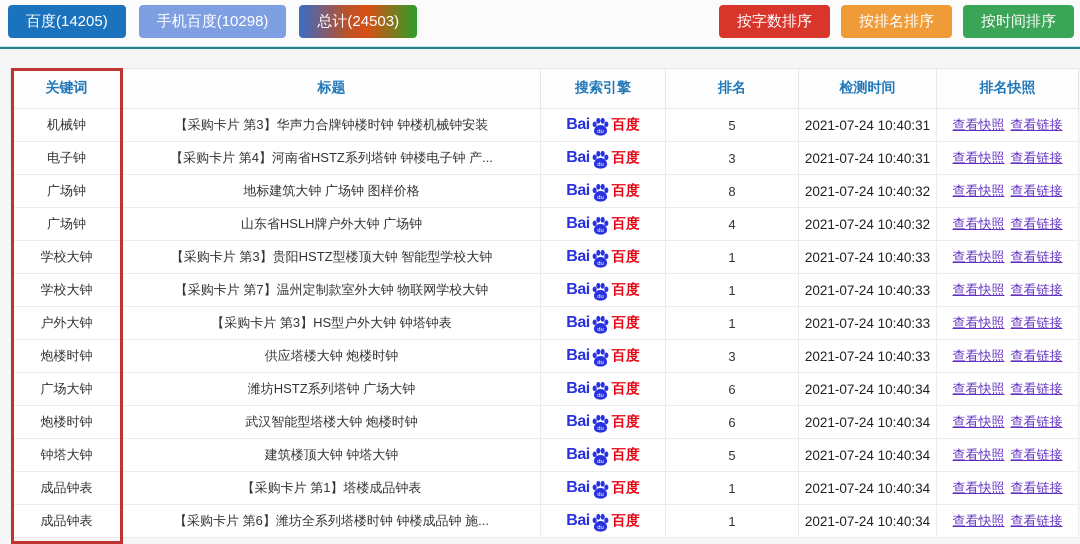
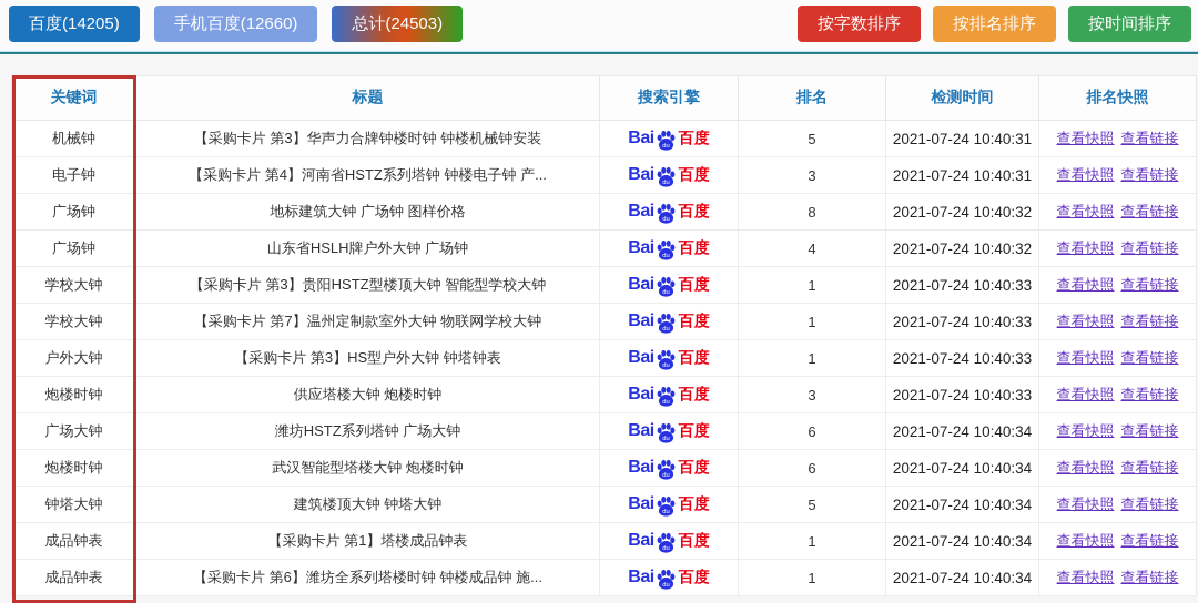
  百度(14205)
- 手机百度(10298)
+ 手机百度(12660)
  总计(24503)
  按字数排序
  按排名排序
  按时间排序
  关键词	标题	搜索引擎	排名	检测时间	排名快照
  机械钟	【采购卡片 第3】华声力合牌钟楼时钟 钟楼机械钟安装	Bai 百度	5	2021-07-24 10:40:31	查看快照 查看链接
  电子钟	【采购卡片 第4】河南省HSTZ系列塔钟 钟楼电子钟 产...	Bai 百度	3	2021-07-24 10:40:31	查看快照 查看链接
  广场钟	地标建筑大钟 广场钟 图样价格	Bai 百度	8	2021-07-24 10:40:32	查看快照 查看链接
  广场钟	山东省HSLH牌户外大钟 广场钟	Bai 百度	4	2021-07-24 10:40:32	查看快照 查看链接
  学校大钟	【采购卡片 第3】贵阳HSTZ型楼顶大钟 智能型学校大钟	Bai 百度	1	2021-07-24 10:40:33	查看快照 查看链接
  学校大钟	【采购卡片 第7】温州定制款室外大钟 物联网学校大钟	Bai 百度	1	2021-07-24 10:40:33	查看快照 查看链接
  户外大钟	【采购卡片 第3】HS型户外大钟 钟塔钟表	Bai 百度	1	2021-07-24 10:40:33	查看快照 查看链接
  炮楼时钟	供应塔楼大钟 炮楼时钟	Bai 百度	3	2021-07-24 10:40:33	查看快照 查看链接
  广场大钟	潍坊HSTZ系列塔钟 广场大钟	Bai 百度	6	2021-07-24 10:40:34	查看快照 查看链接
  炮楼时钟	武汉智能型塔楼大钟 炮楼时钟	Bai 百度	6	2021-07-24 10:40:34	查看快照 查看链接
  钟塔大钟	建筑楼顶大钟 钟塔大钟	Bai 百度	5	2021-07-24 10:40:34	查看快照 查看链接
  成品钟表	【采购卡片 第1】塔楼成品钟表	Bai 百度	1	2021-07-24 10:40:34	查看快照 查看链接
  成品钟表	【采购卡片 第6】潍坊全系列塔楼时钟 钟楼成品钟 施...	Bai 百度	1	2021-07-24 10:40:34	查看快照 查看链接
